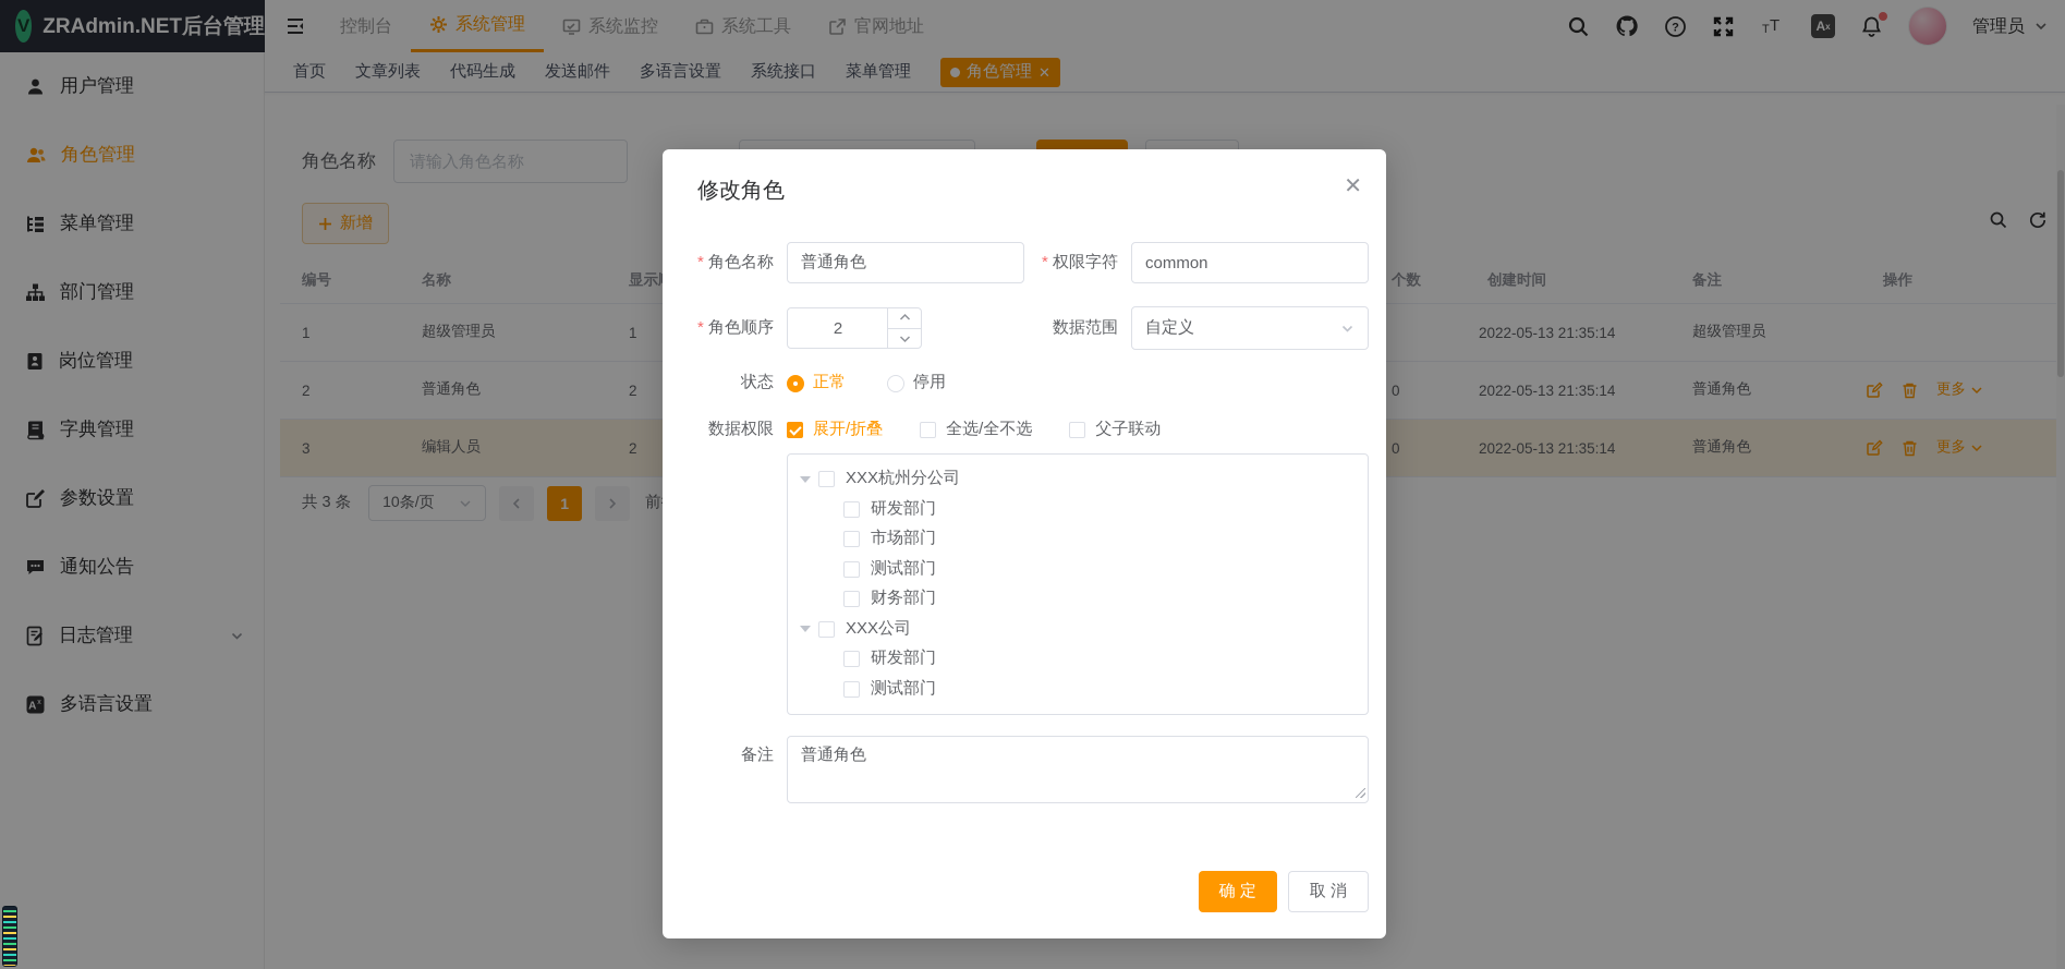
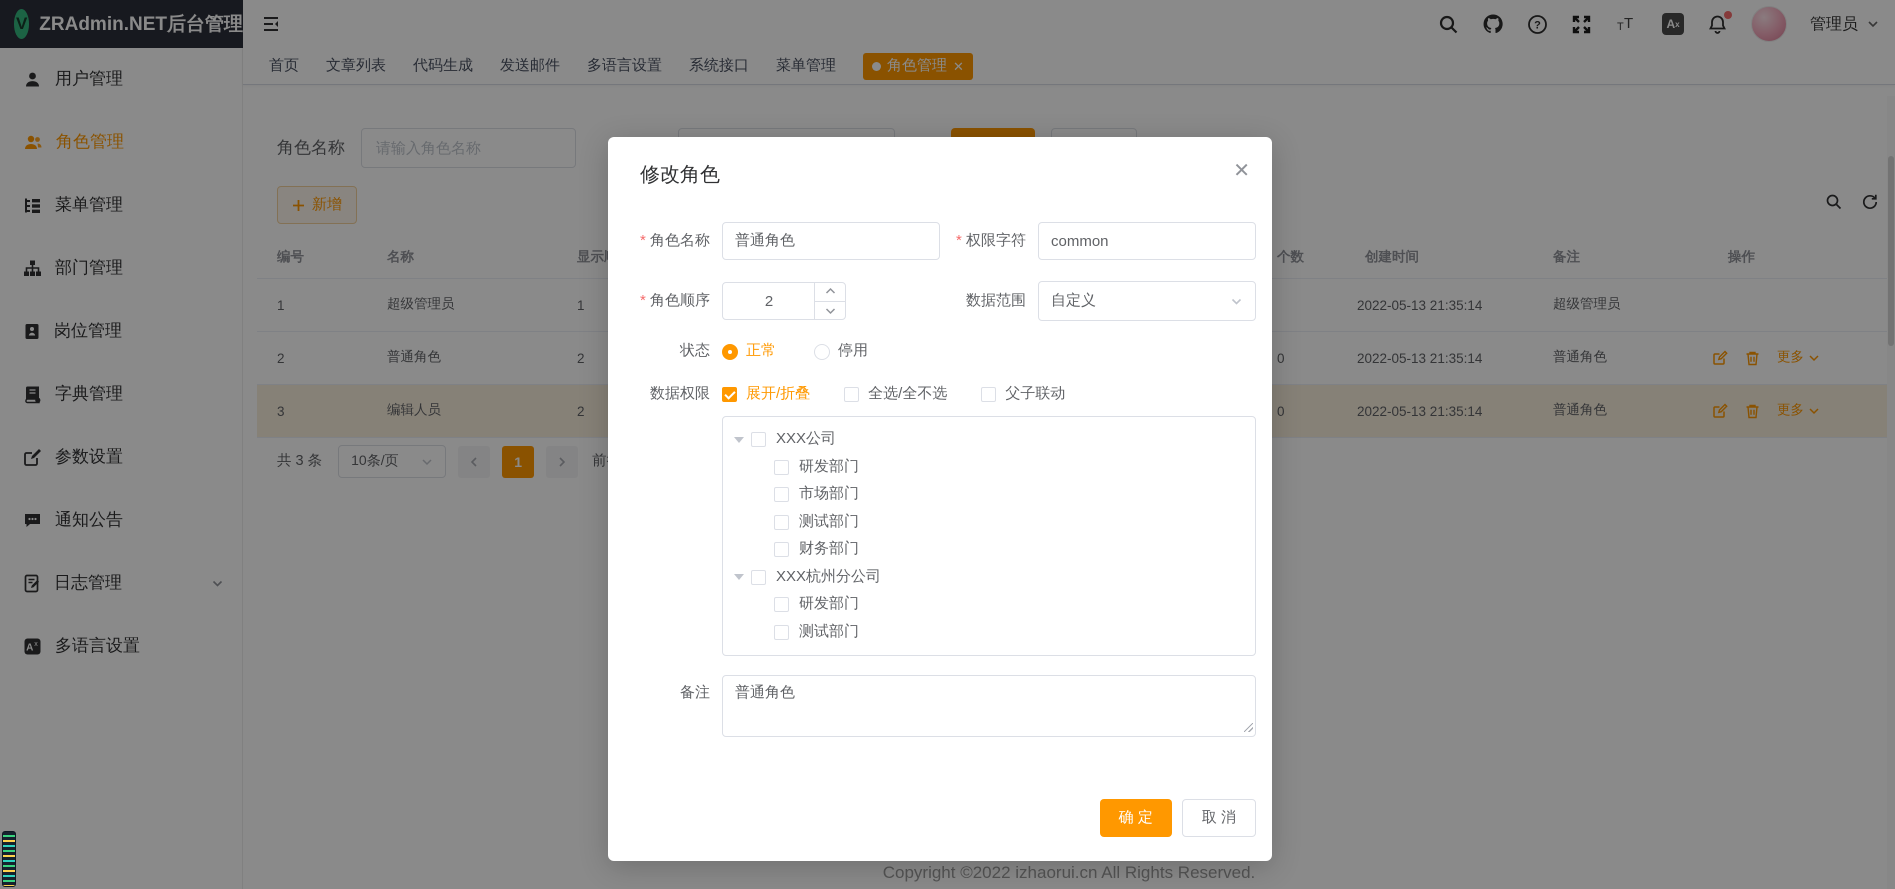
  V
  ZRAdmin.NET后台管理
- 控制台
- 系统管理
- 系统监控
- 系统工具
- 官网地址
  ?
  T
  T
  A
  x
  管理员
  用户管理
  角色管理
  菜单管理
  部门管理
  岗位管理
  字典管理
  参数设置
  通知公告
  日志管理
  A
  多语言设置
  首页
  文章列表
  代码生成
  发送邮件
  多语言设置
  系统接口
  菜单管理
  角色管理
  ✕
  角色名称
  请输入角色名称
  新增
  编号
  名称
  个数
  创建时间
  备注
  操作
  1
  超级管理员
  1
  2022-05-13 21:35:14
  超级管理员
  2
  普通角色
  2
  0
  2022-05-13 21:35:14
  普通角色
  更多
  3
  编辑人员
  2
  0
  2022-05-13 21:35:14
  普通角色
  更多
  共 3 条
  10条/页
  1
+ Copyright ©2022 izhaorui.cn All Rights Reserved.
  修改角色
  ✕
  角色名称
  普通角色
  权限字符
  common
  角色顺序
  2
  数据范围
  自定义
  状态
  正常
  停用
  数据权限
  展开/折叠
  全选/全不选
  父子联动
- XXX杭州分公司
+ XXX公司
  研发部门
  市场部门
  测试部门
  财务部门
- XXX公司
+ XXX杭州分公司
  研发部门
  测试部门
  备注
  普通角色
  确 定
  取 消
